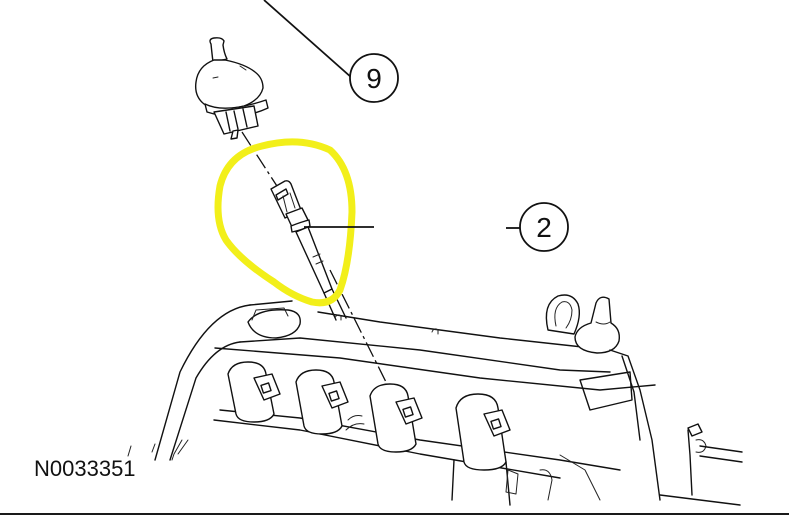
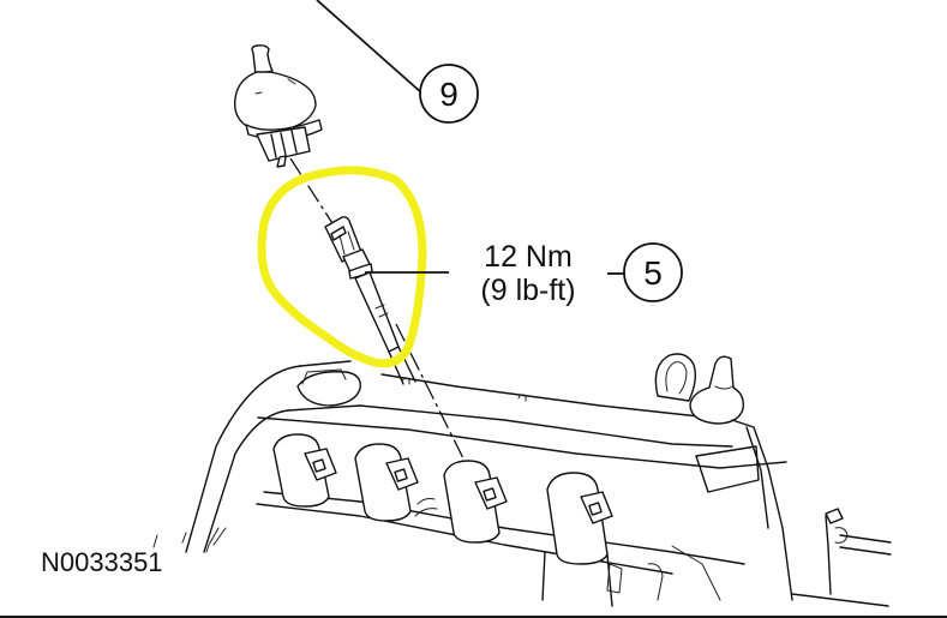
  9
+ 12 Nm
+ (9 lb-ft)
- 2
+ 5
  N0033351
